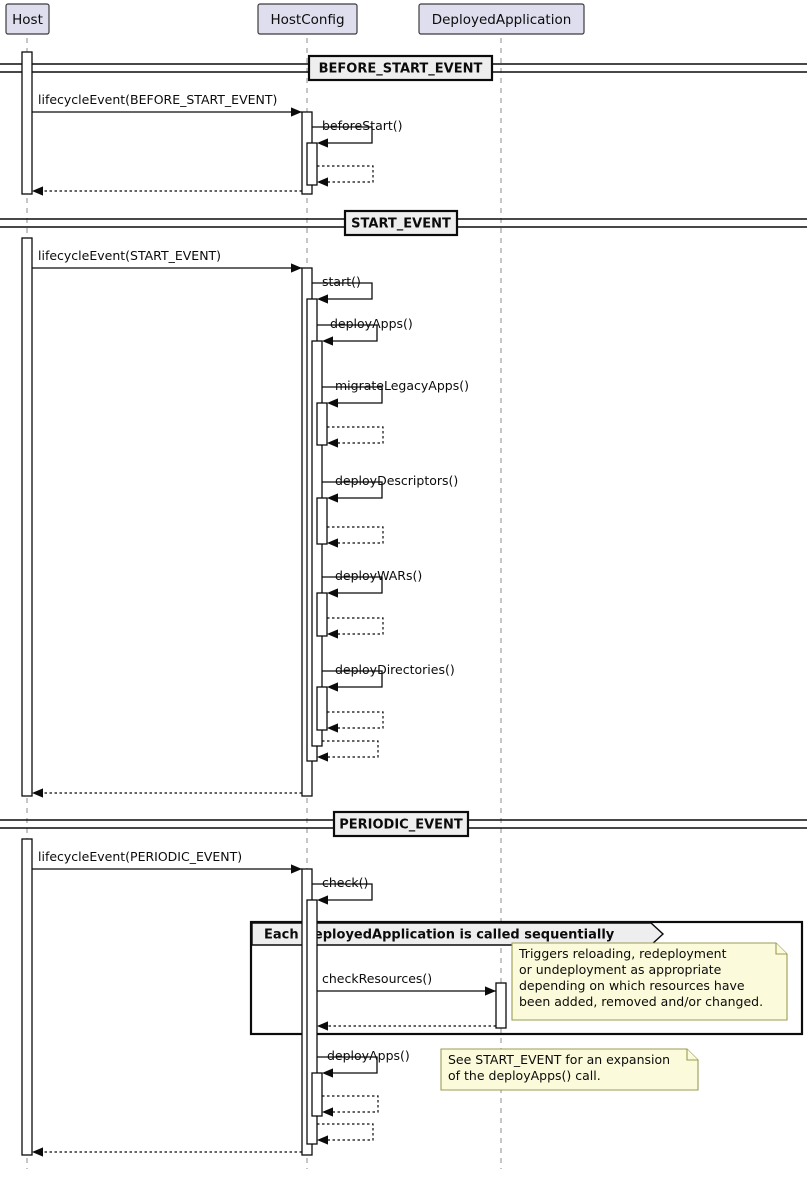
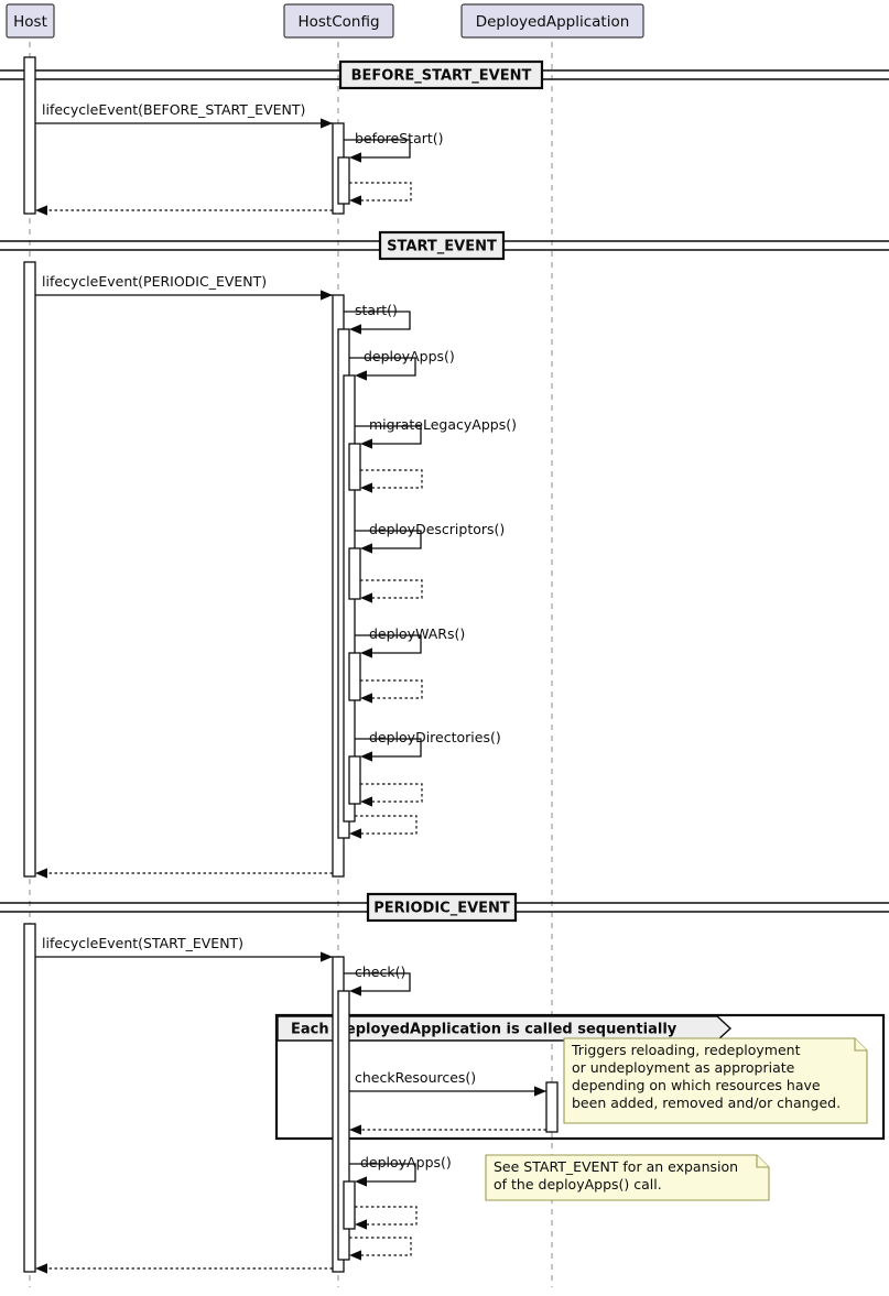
  BEFORE_START_EVENT
  START_EVENT
  PERIODIC_EVENT
  EacheployedApplication is called sequentially
  lifecycleEvent(BEFORE_START_EVENT)
  beforeStart()
- lifecycleEvent(START_EVENT)
+ lifecycleEvent(PERIODIC_EVENT)
  start()
  deployApps()
  migrateLegacyApps()
  deployDescriptors()
  deployWARs()
  deployDirectories()
- lifecycleEvent(PERIODIC_EVENT)
+ lifecycleEvent(START_EVENT)
  check()
  checkResources()
  deployApps()
  Triggers reloading, redeployment
  or undeployment as appropriate
  depending on which resources have
  been added, removed and/or changed.
  See START_EVENT for an expansion
  of the deployApps() call.
  Host
  HostConfig
  DeployedApplication
